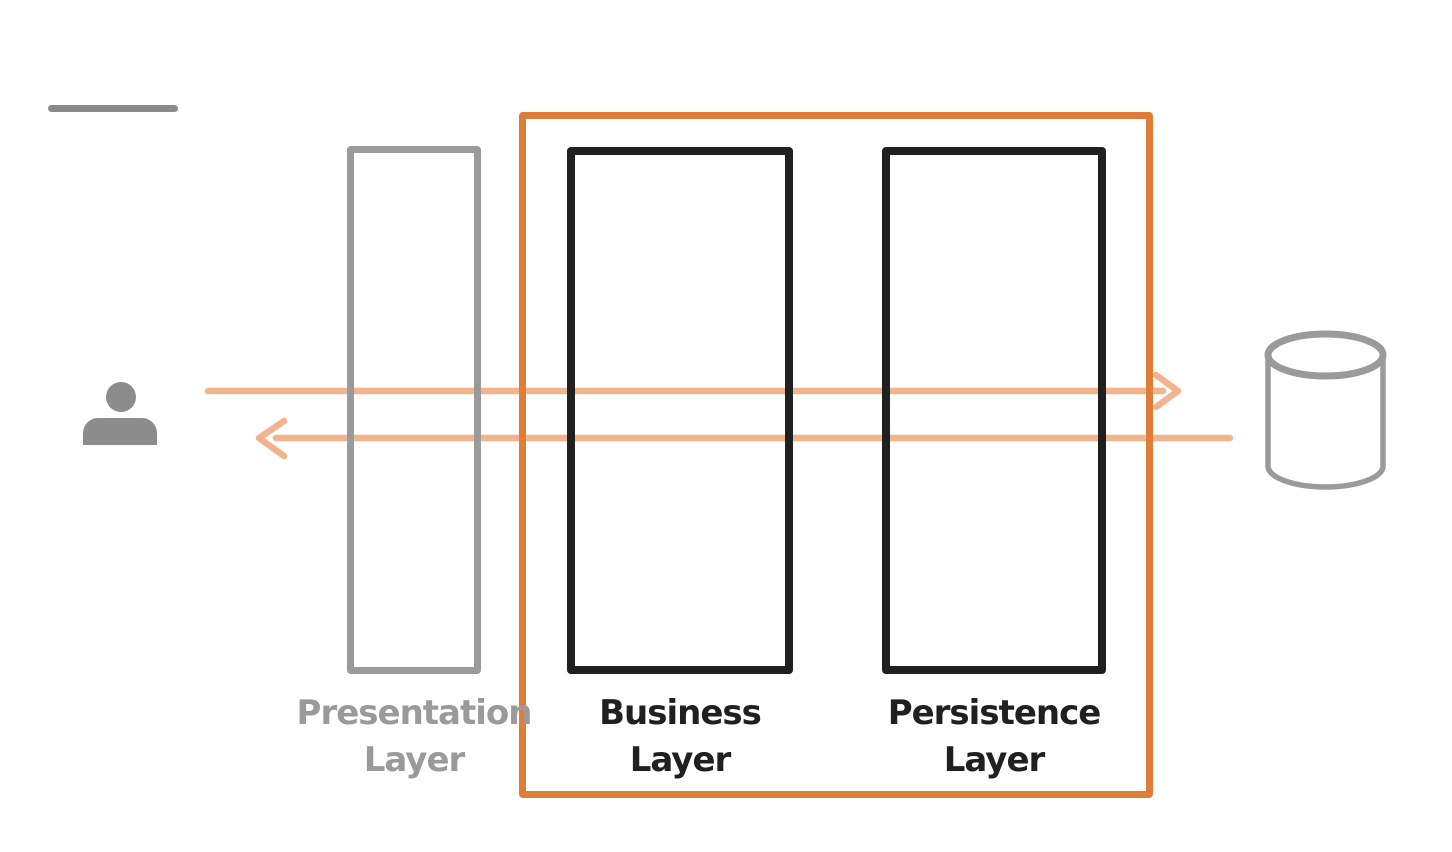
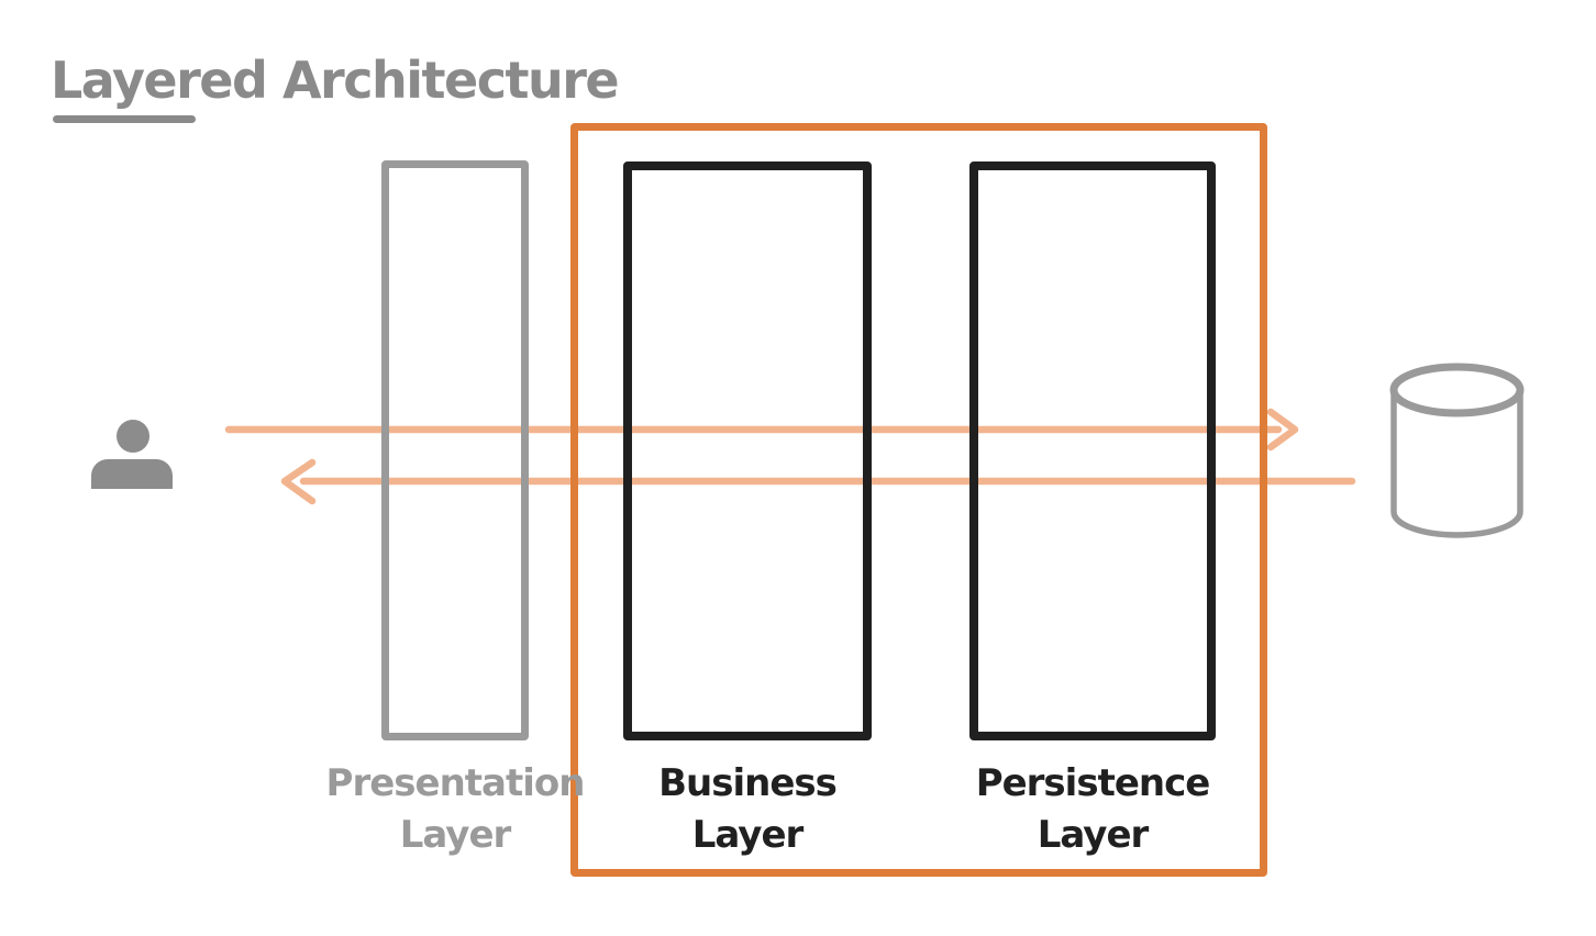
+ Layered Architecture
  Presentation
  Layer
  Business
  Layer
  Persistence
  Layer
